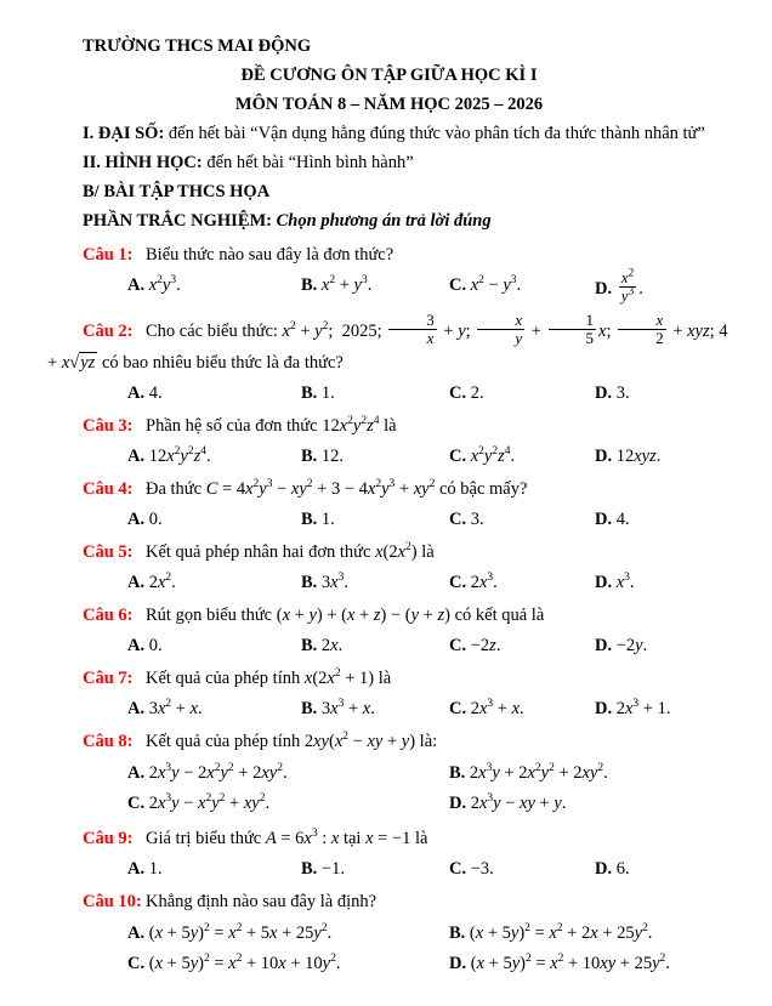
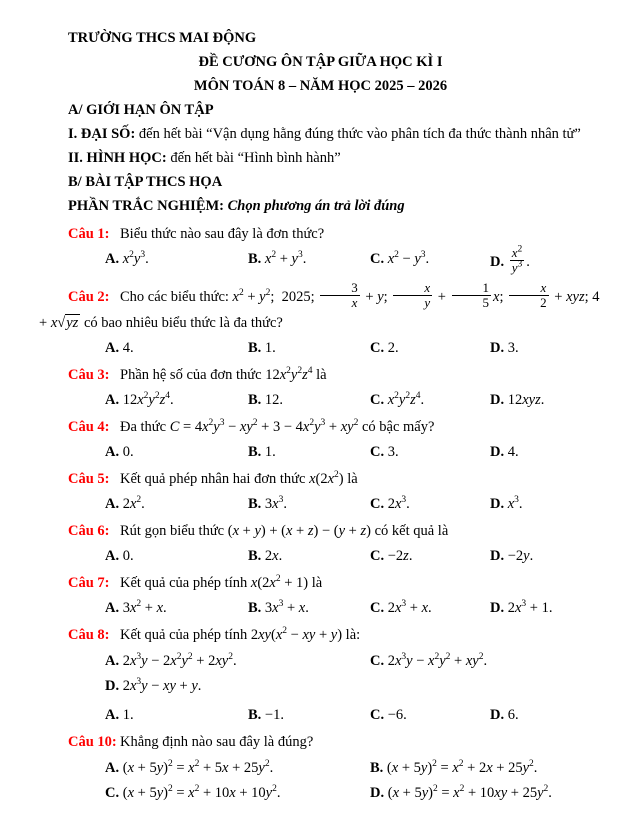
  TRƯỜNG THCS MAI ĐỘNG
  ĐỀ CƯƠNG ÔN TẬP GIỮA HỌC KÌ I
  MÔN TOÁN 8 – NĂM HỌC 2025 – 2026
+ A/ GIỚI HẠN ÔN TẬP
  I. ĐẠI SỐ: đến hết bài “Vận dụng hằng đúng thức vào phân tích đa thức thành nhân tử”
  II. HÌNH HỌC: đến hết bài “Hình bình hành”
  B/ BÀI TẬP THCS HỌA
  PHẦN TRẮC NGHIỆM: Chọn phương án trả lời đúng
  Câu 1: Biểu thức nào sau đây là đơn thức?
  A. x2y3.
  B. x2 + y3.
  C. x2 − y3.
  D.
  x2
  y3
  .
  Câu 2: Cho các biểu thức: x2 + y2; 2025;
  3
  x
  + y;
  x
  y
  +
  1
  5
  x;
  x
  2
  + xyz; 4 + x√yz có bao nhiêu biểu thức là đa thức?
  A. 4.
  B. 1.
  C. 2.
  D. 3.
  Câu 3: Phần hệ số của đơn thức 12x2y2z4 là
  A. 12x2y2z4.
  B. 12.
  C. x2y2z4.
  D. 12xyz.
  Câu 4: Đa thức C = 4x2y3 − xy2 + 3 − 4x2y3 + xy2 có bậc mấy?
  A. 0.
  B. 1.
  C. 3.
  D. 4.
  Câu 5: Kết quả phép nhân hai đơn thức x(2x2) là
  A. 2x2.
  B. 3x3.
  C. 2x3.
  D. x3.
  Câu 6: Rút gọn biểu thức (x + y) + (x + z) − (y + z) có kết quả là
  A. 0.
  B. 2x.
  C. −2z.
  D. −2y.
  Câu 7: Kết quả của phép tính x(2x2 + 1) là
  A. 3x2 + x.
  B. 3x3 + x.
  C. 2x3 + x.
  D. 2x3 + 1.
  Câu 8: Kết quả của phép tính 2xy(x2 − xy + y) là:
  A. 2x3y − 2x2y2 + 2xy2.
- B. 2x3y + 2x2y2 + 2xy2.
  C. 2x3y − x2y2 + xy2.
  D. 2x3y − xy + y.
- Câu 9: Giá trị biểu thức A = 6x3 : x tại x = −1 là
  A. 1.
  B. −1.
- C. −3.
+ C. −6.
  D. 6.
- Câu 10: Khẳng định nào sau đây là định?
+ Câu 10: Khẳng định nào sau đây là đúng?
  A. (x + 5y)2 = x2 + 5x + 25y2.
  B. (x + 5y)2 = x2 + 2x + 25y2.
  C. (x + 5y)2 = x2 + 10x + 10y2.
  D. (x + 5y)2 = x2 + 10xy + 25y2.
